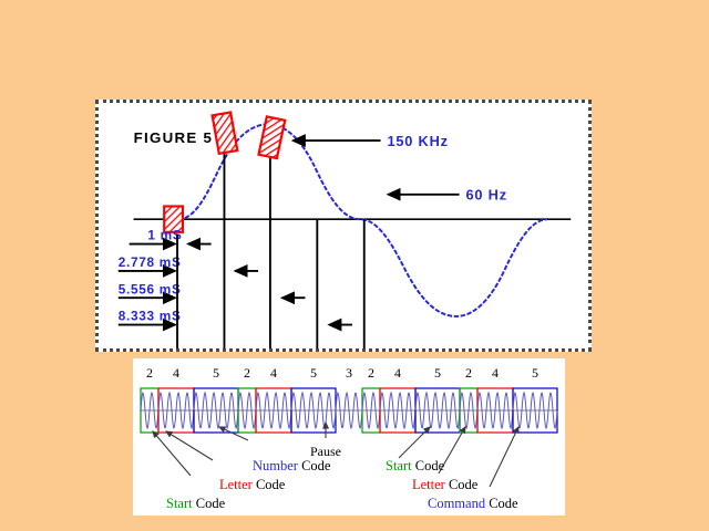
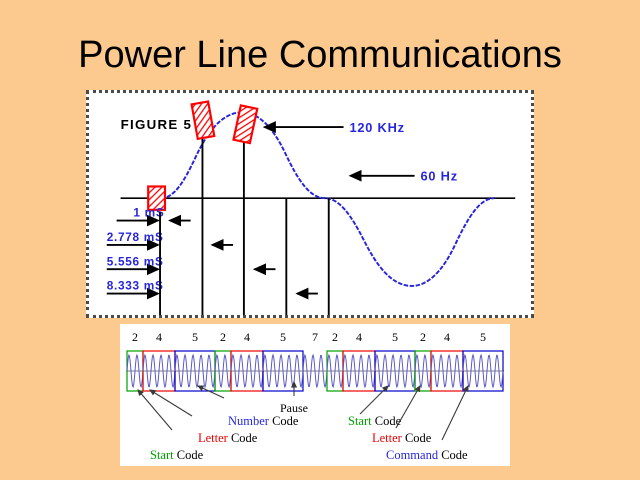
+ Power Line Communications
  FIGURE 5
- 150 KHz
+ 120 KHz
  60 Hz
  2.778 m
  5.556 m
  8.333 m
  2
  4
  5
  2
  4
  5
- 3
+ 7
  2
  4
  5
  2
  4
  5
  Pause
  Number Code
  Letter Code
  Start Code
  Start Code
  Letter Code
  Command Code
